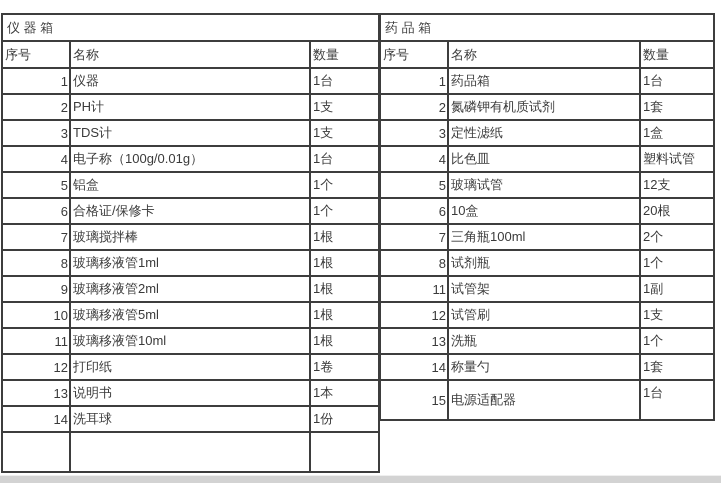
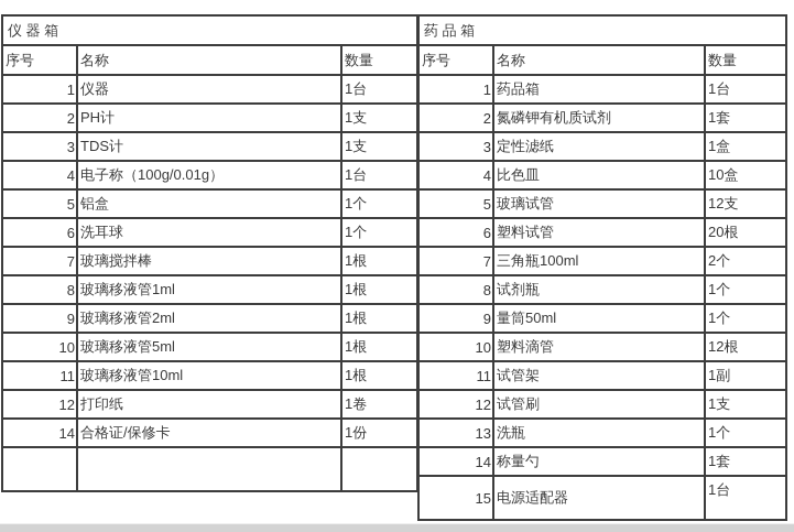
  仪 器 箱
  序号	名称	数量
  1	仪器	1台
  2	PH计	1支
  3	TDS计	1支
  4	电子称（100g/0.01g）	1台
  5	铝盒	1个
- 6	合格证/保修卡	1个
+ 6	洗耳球	1个
  7	玻璃搅拌棒	1根
  8	玻璃移液管1ml	1根
  9	玻璃移液管2ml	1根
  10	玻璃移液管5ml	1根
  11	玻璃移液管10ml	1根
  12	打印纸	1卷
- 13	说明书	1本
- 14	洗耳球	1份
+ 14	合格证/保修卡	1份
  药 品 箱
  序号	名称	数量
  1	药品箱	1台
  2	氮磷钾有机质试剂	1套
  3	定性滤纸	1盒
- 4	比色皿	塑料试管
+ 4	比色皿	10盒
  5	玻璃试管	12支
- 6	10盒	20根
+ 6	塑料试管	20根
  7	三角瓶100ml	2个
  8	试剂瓶	1个
+ 9	量筒50ml	1个
+ 10	塑料滴管	12根
  11	试管架	1副
  12	试管刷	1支
  13	洗瓶	1个
  14	称量勺	1套
  15	电源适配器	1台
